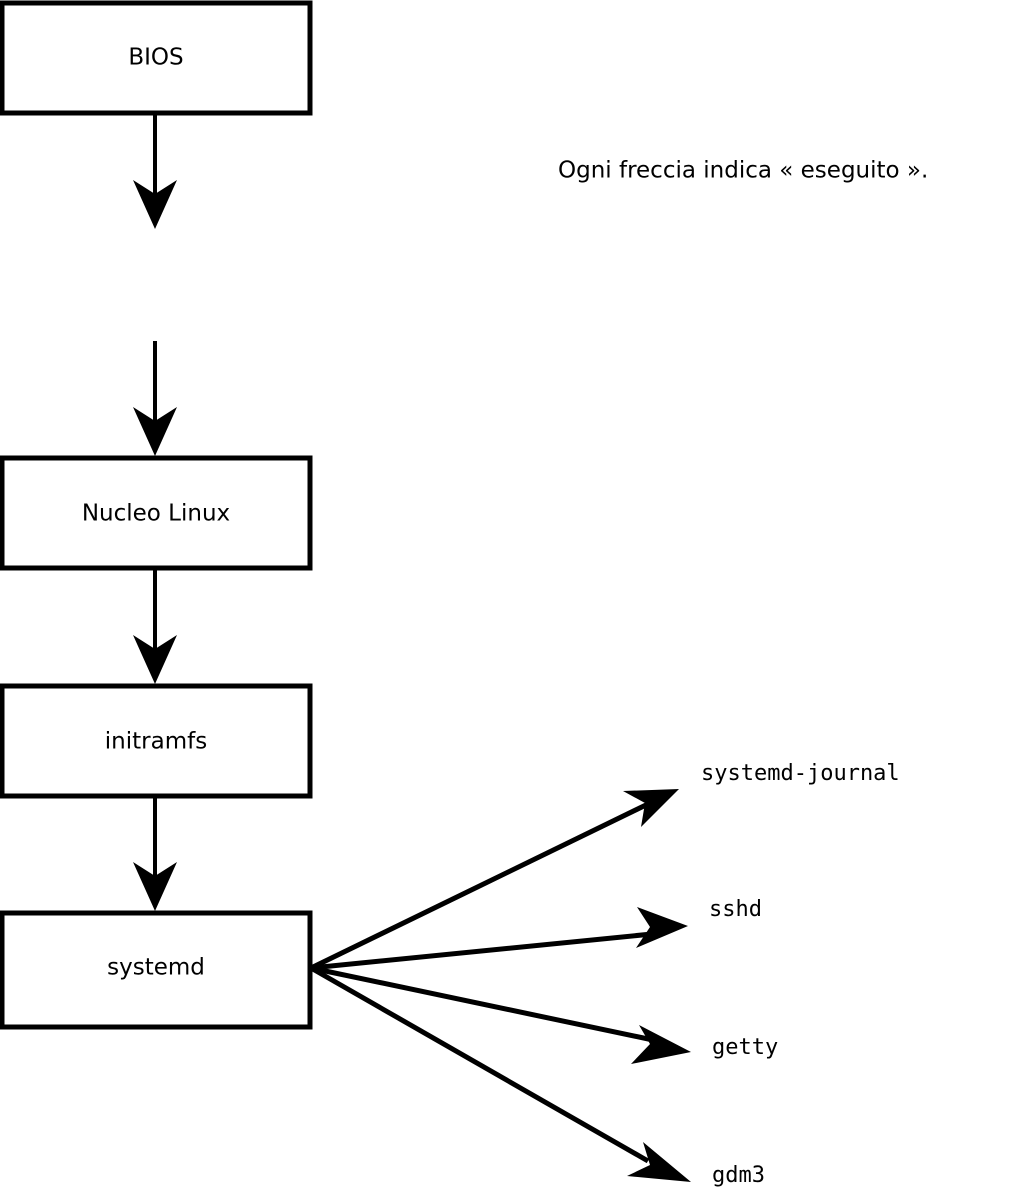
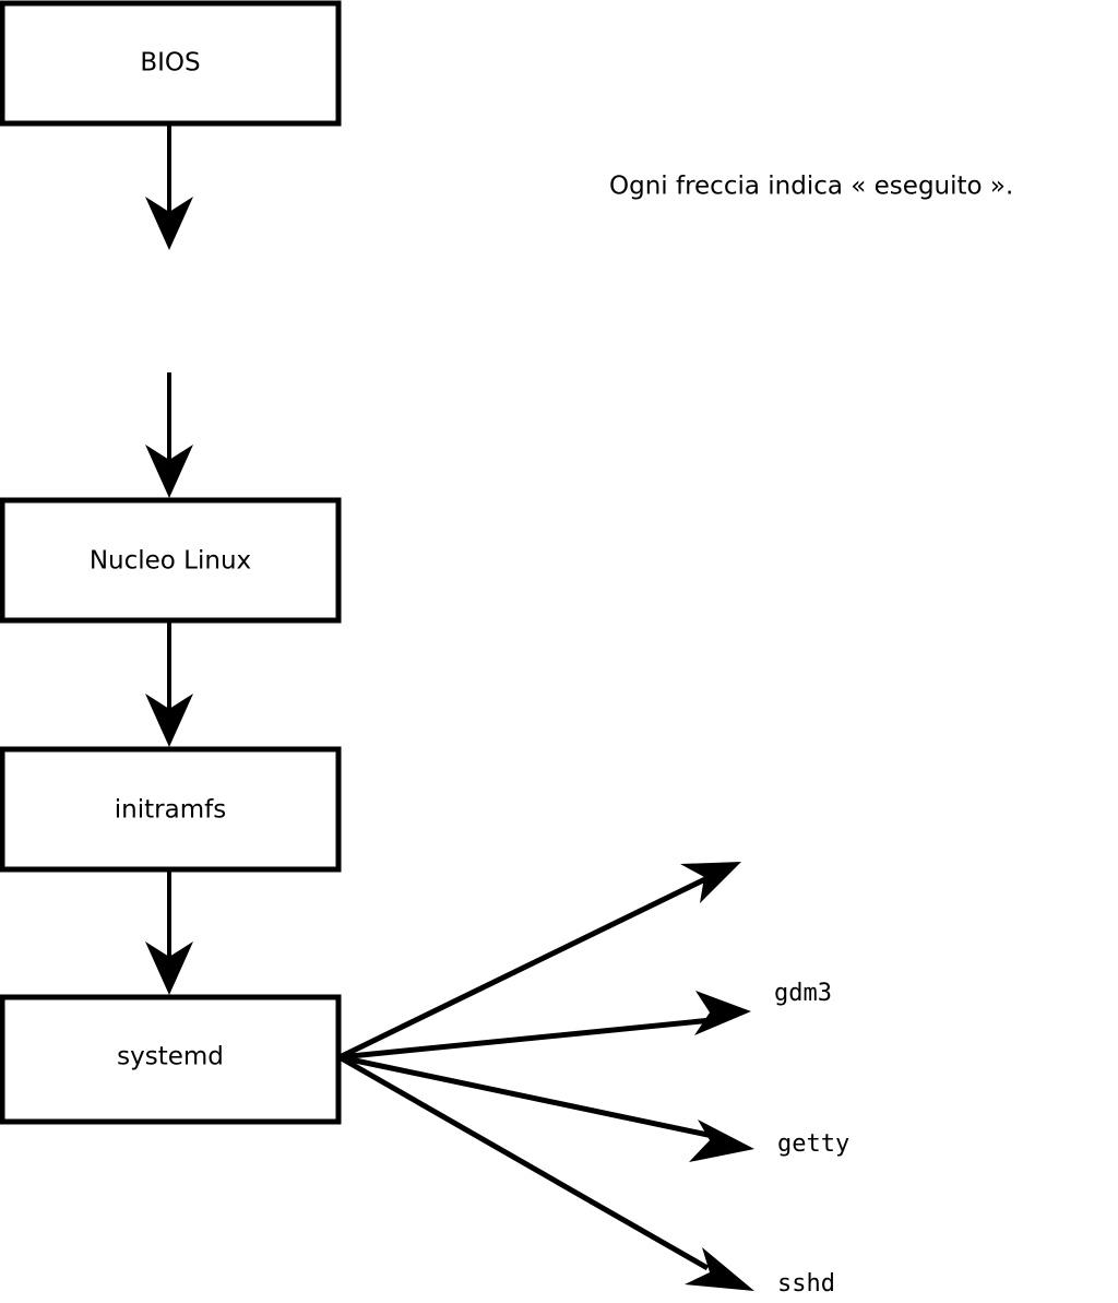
  BIOS
  Nucleo Linux
  initramfs
  systemd
- systemd-journal
- sshd
+ gdm3
  getty
- gdm3
+ sshd
  Ogni freccia indica « eseguito ».
